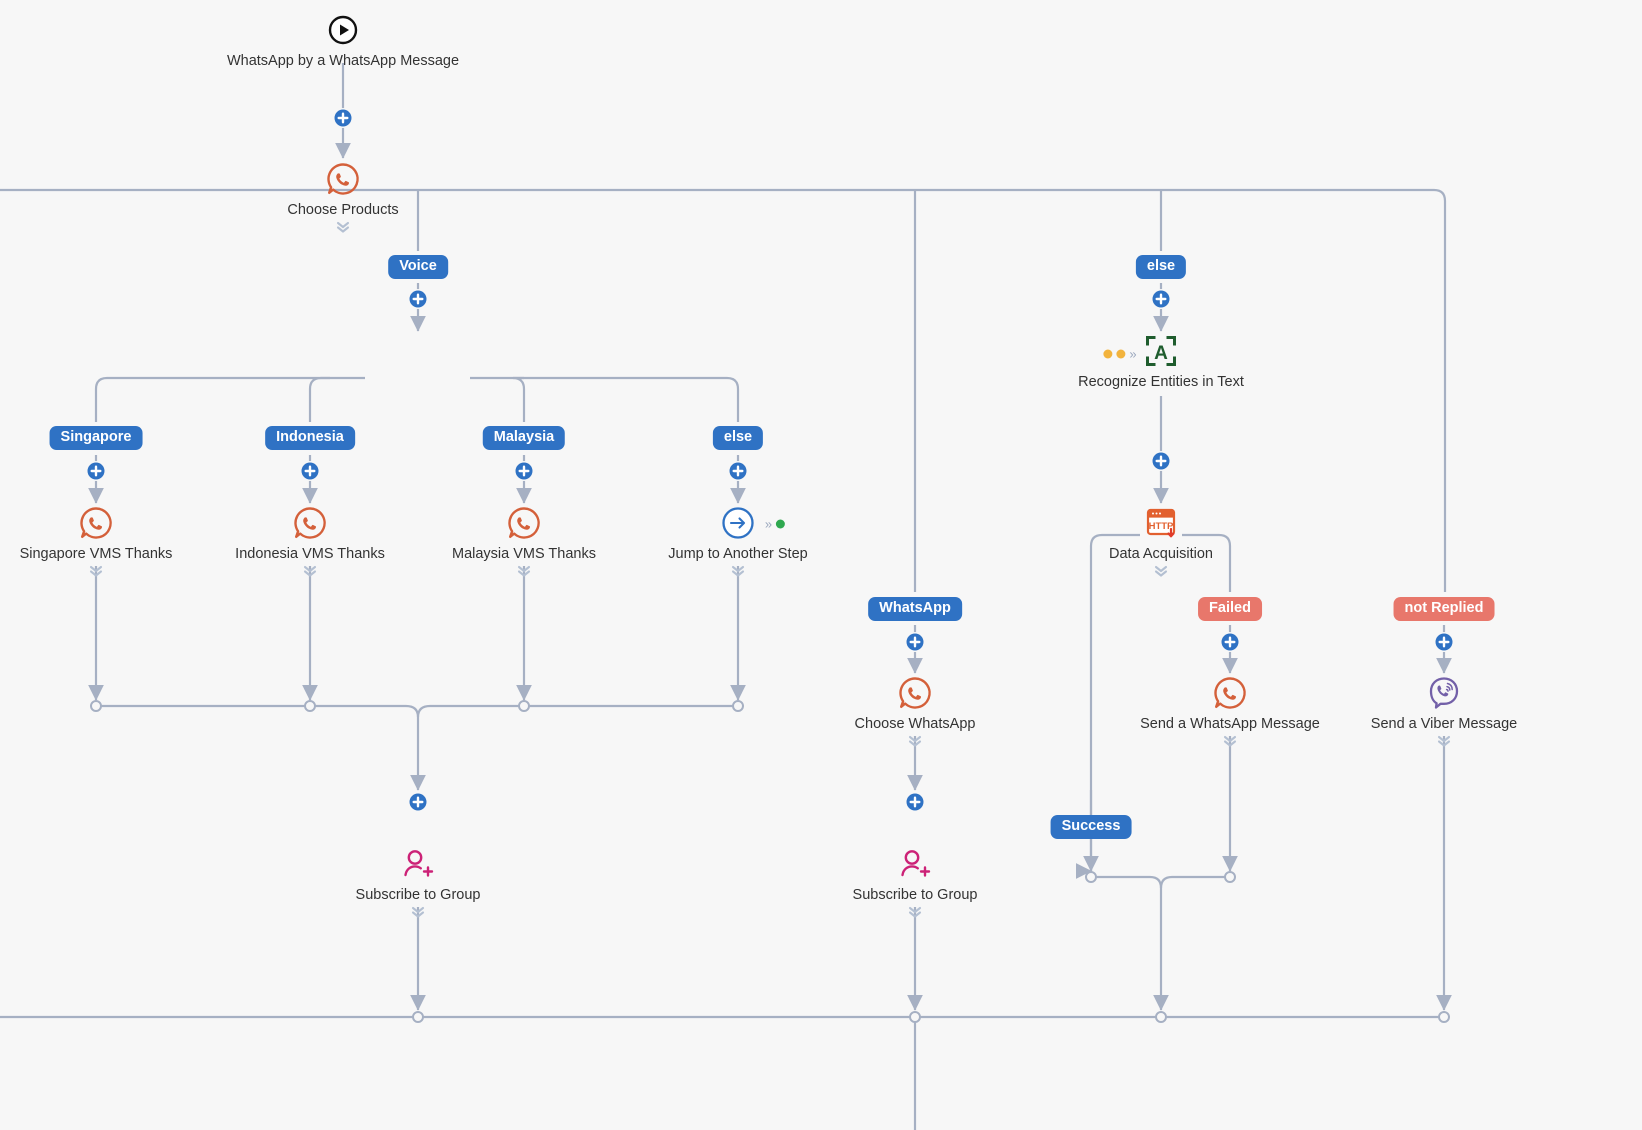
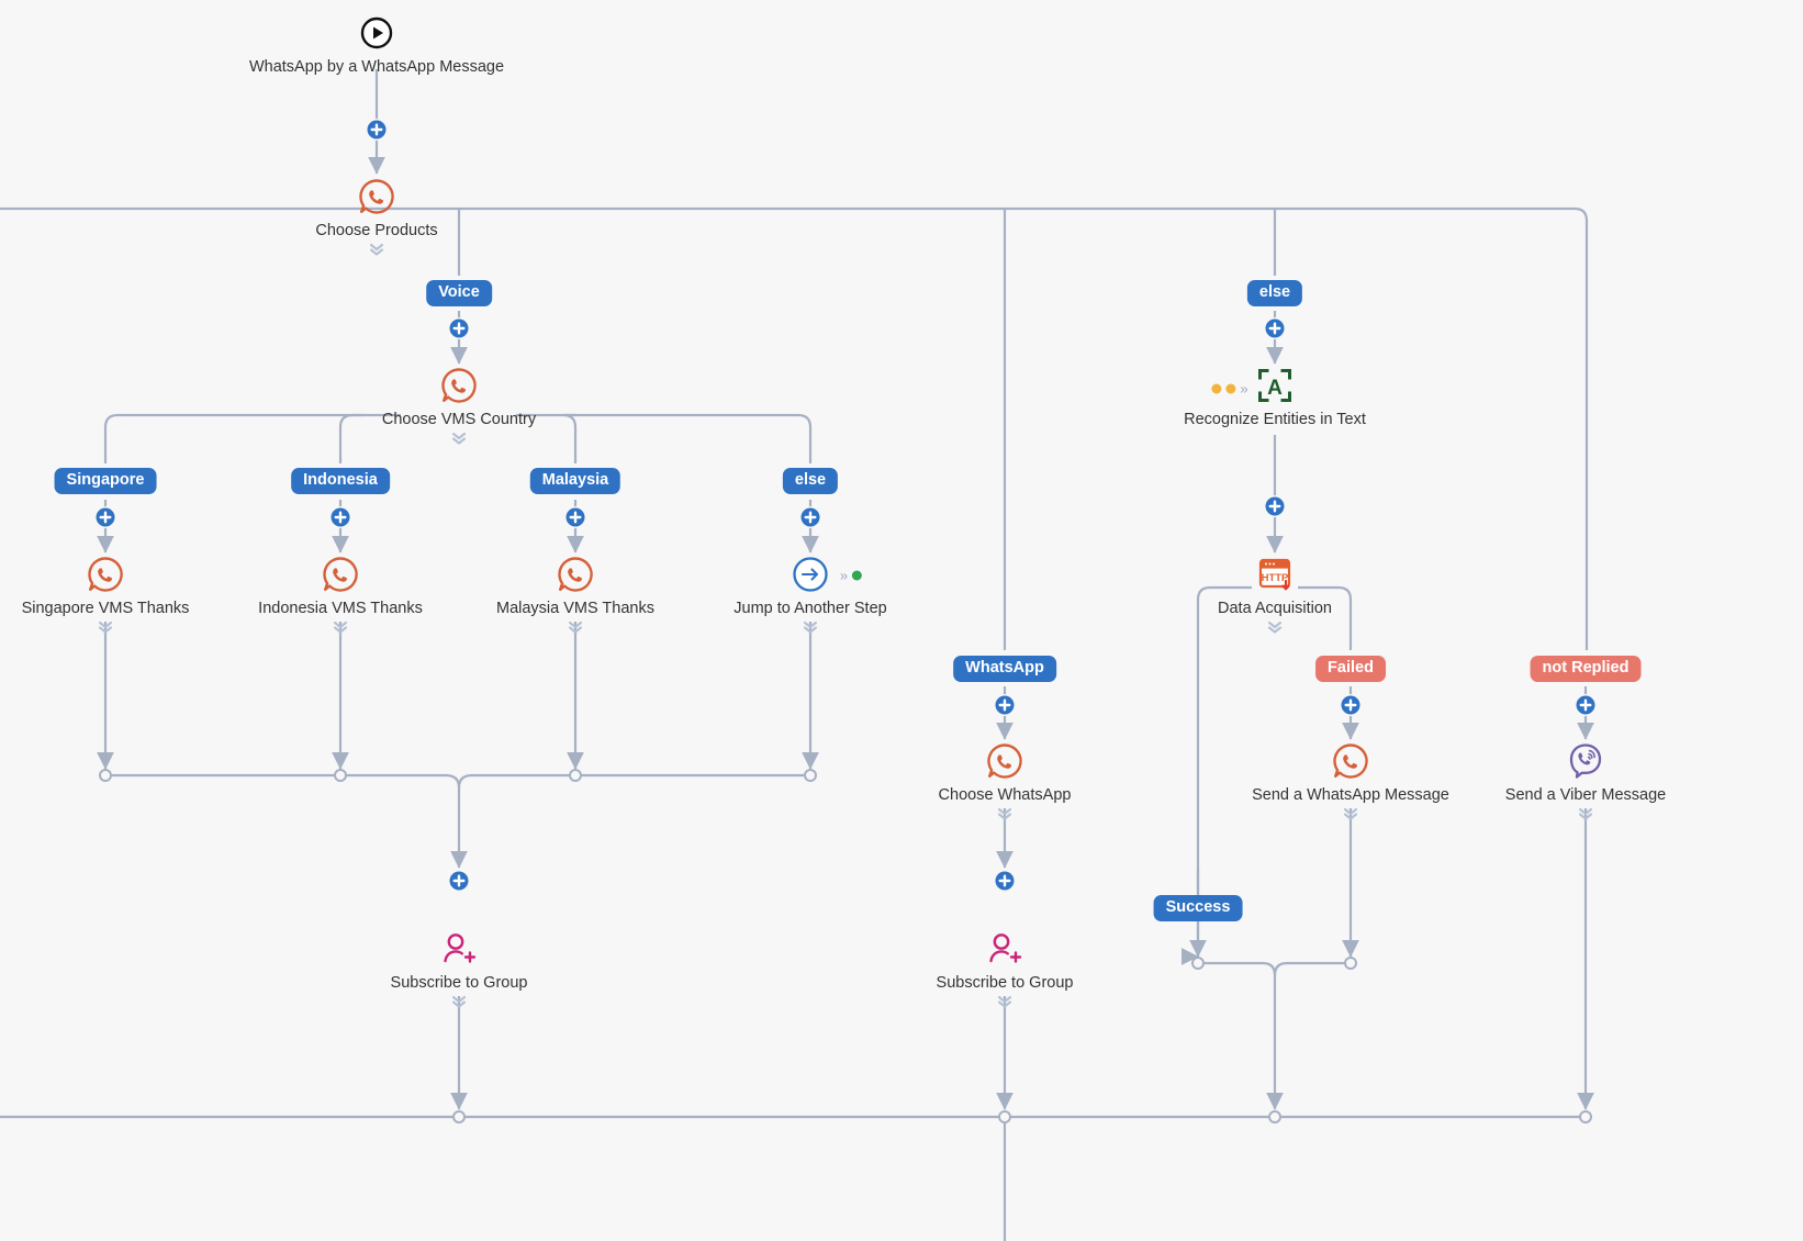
  WhatsApp by a WhatsApp Message
  Choose Products
+ Choose VMS Country
  Singapore VMS Thanks
  Indonesia VMS Thanks
  Malaysia VMS Thanks
  Jump to Another Step
  Subscribe to Group
  Choose WhatsApp
  Subscribe to Group
  A
  Recognize Entities in Text
  HTTP
  Data Acquisition
  Send a WhatsApp Message
  Send a Viber Message
  Voice
  Singapore
  Indonesia
  Malaysia
  else
  else
  WhatsApp
  Failed
  not Replied
  Success
  »
  »
